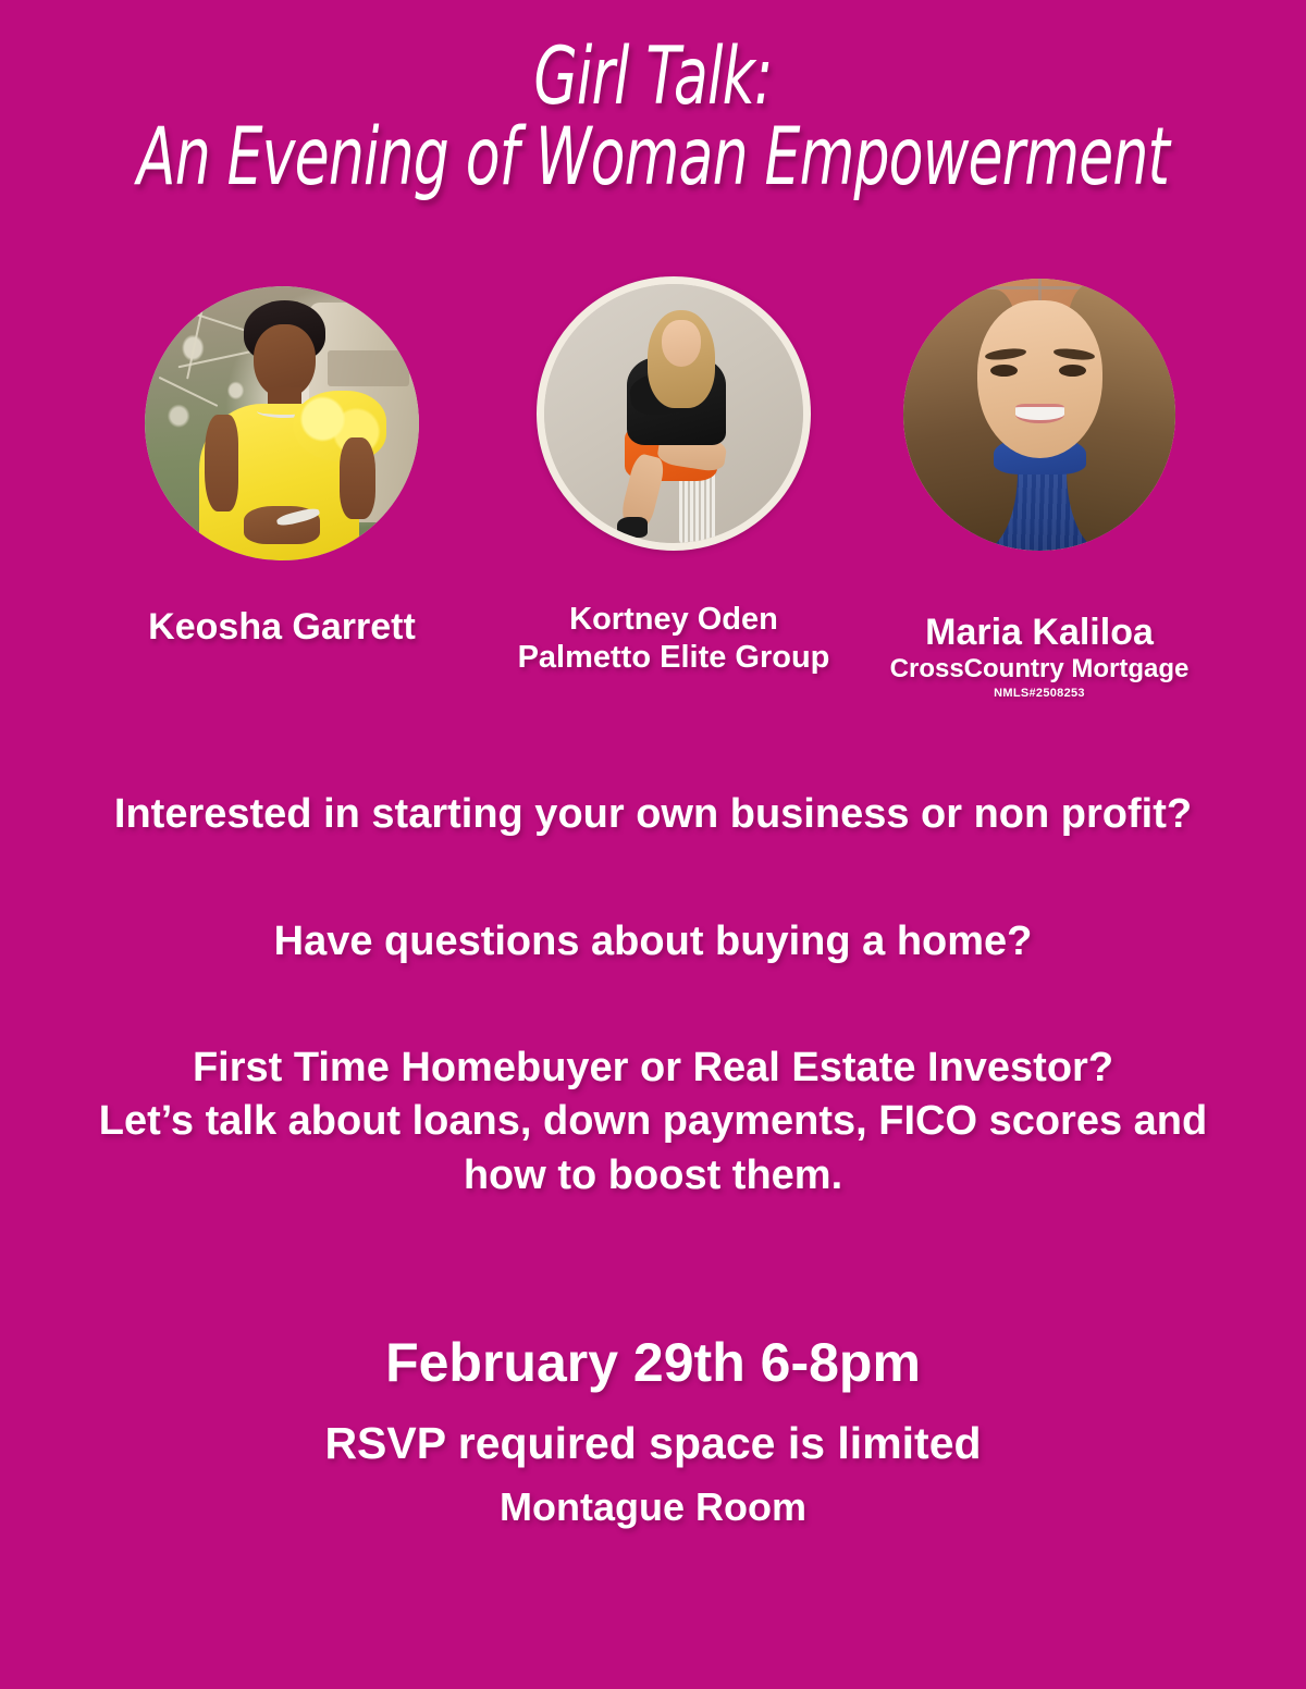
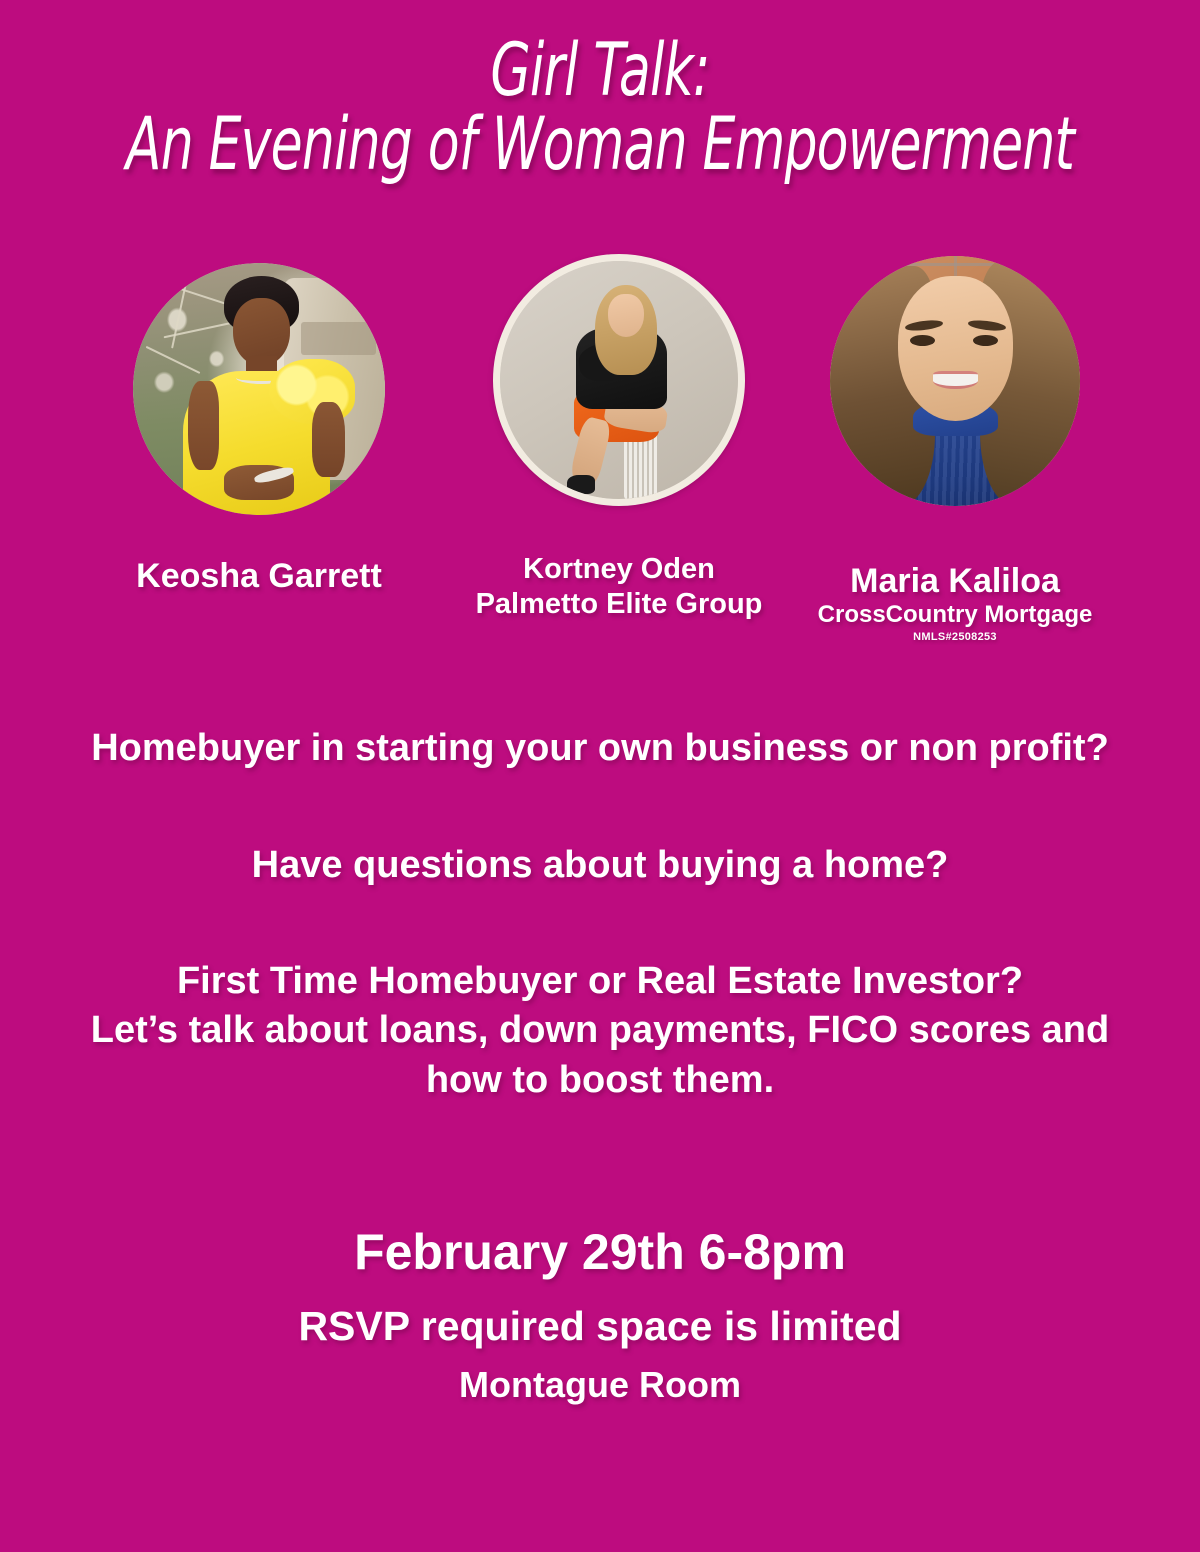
  Girl Talk:
  An Evening of Woman Empowerment
  Keosha Garrett
  Kortney Oden
  Palmetto Elite Group
  Maria Kaliloa
  CrossCountry Mortgage
  NMLS#2508253
- Interested in starting your own business or non profit?
+ Homebuyer in starting your own business or non profit?
  Have questions about buying a home?
  First Time Homebuyer or Real Estate Investor?
  Let’s talk about loans, down payments, FICO scores and
  how to boost them.
  February 29th 6-8pm
  RSVP required space is limited
  Montague Room
